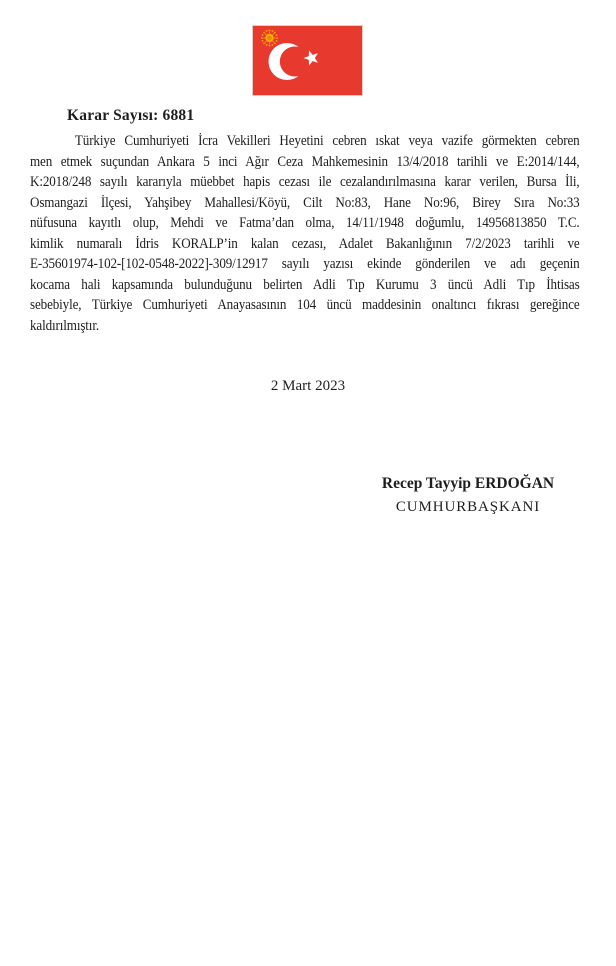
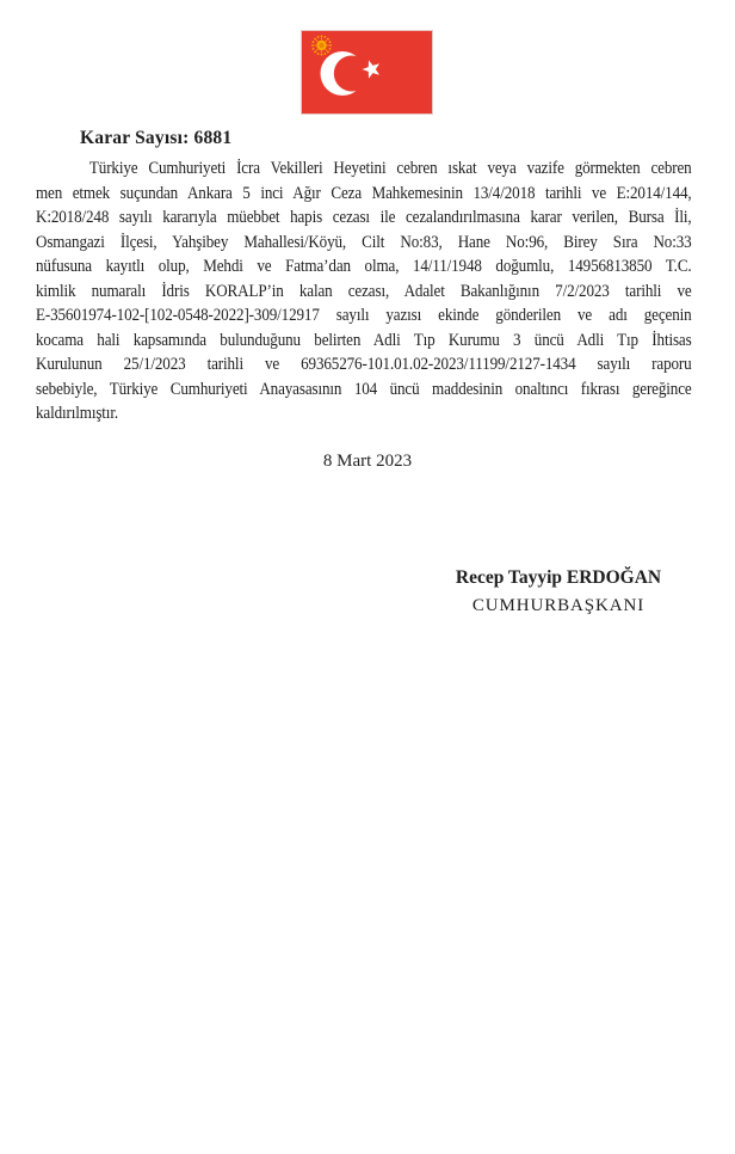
  Karar Sayısı: 6881
  Türkiye Cumhuriyeti İcra Vekilleri Heyetini cebren ıskat veya vazife görmekten cebren
  men etmek suçundan Ankara 5 inci Ağır Ceza Mahkemesinin 13/4/2018 tarihli ve E:2014/144,
  K:2018/248 sayılı kararıyla müebbet hapis cezası ile cezalandırılmasına karar verilen, Bursa İli,
  Osmangazi İlçesi, Yahşibey Mahallesi/Köyü, Cilt No:83, Hane No:96, Birey Sıra No:33
  nüfusuna kayıtlı olup, Mehdi ve Fatma’dan olma, 14/11/1948 doğumlu, 14956813850 T.C.
  kimlik numaralı İdris KORALP’in kalan cezası, Adalet Bakanlığının 7/2/2023 tarihli ve
  E-35601974-102-[102-0548-2022]-309/12917 sayılı yazısı ekinde gönderilen ve adı geçenin
  kocama hali kapsamında bulunduğunu belirten Adli Tıp Kurumu 3 üncü Adli Tıp İhtisas
+ Kurulunun 25/1/2023 tarihli ve 69365276-101.01.02-2023/11199/2127-1434 sayılı raporu
  sebebiyle, Türkiye Cumhuriyeti Anayasasının 104 üncü maddesinin onaltıncı fıkrası gereğince
  kaldırılmıştır.
- 2 Mart 2023
+ 8 Mart 2023
  Recep Tayyip ERDOĞAN
  CUMHURBAŞKANI
